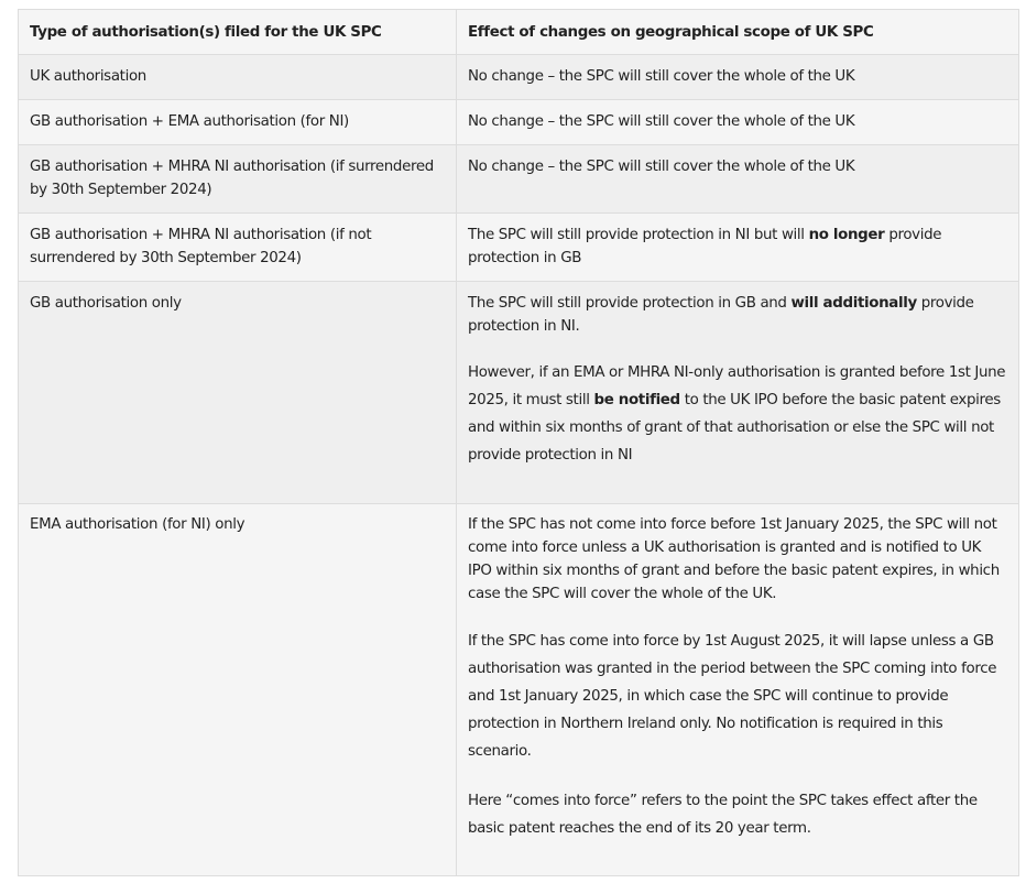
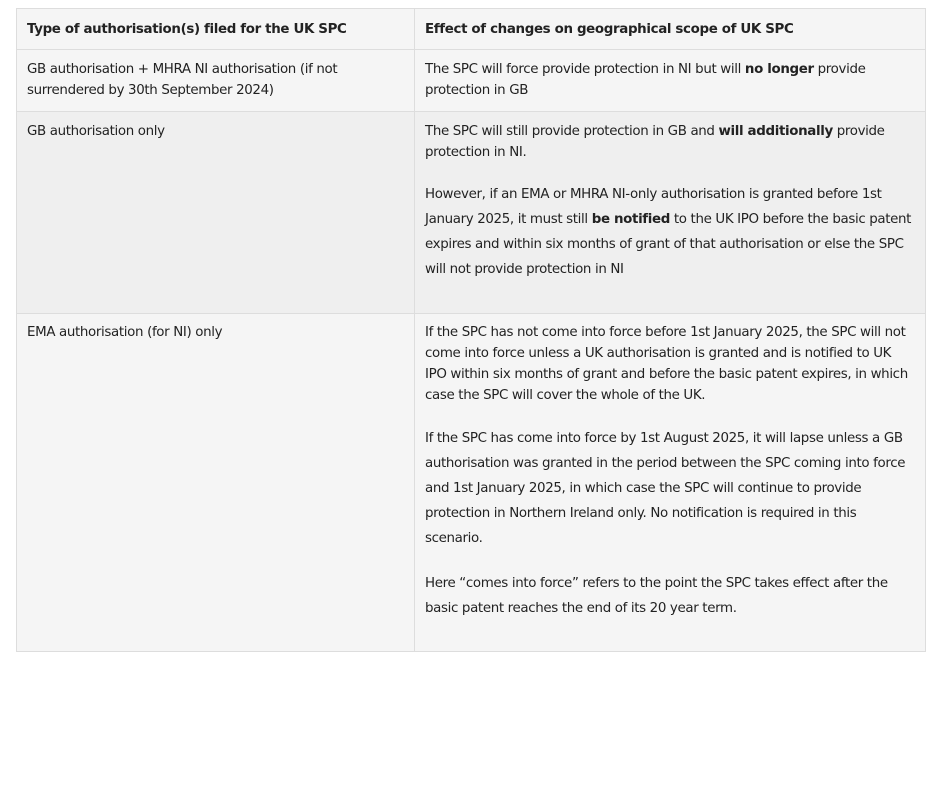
  Type of authorisation(s) filed for the UK SPC	Effect of changes on geographical scope of UK SPC
- UK authorisation	No change – the SPC will still cover the whole of the UK
- GB authorisation + EMA authorisation (for NI)	No change – the SPC will still cover the whole of the UK
- GB authorisation + MHRA NI authorisation (if surrendered by 30th September 2024)	No change – the SPC will still cover the whole of the UK
- GB authorisation + MHRA NI authorisation (if not surrendered by 30th September 2024)	The SPC will still provide protection in NI but will no longer provide protection in GB
+ GB authorisation + MHRA NI authorisation (if not surrendered by 30th September 2024)	The SPC will force provide protection in NI but will no longer provide protection in GB
- GB authorisation only	The SPC will still provide protection in GB and will additionally provide protection in NI. However, if an EMA or MHRA NI-only authorisation is granted before 1st June 2025, it must still be notified to the UK IPO before the basic patent expires and within six months of grant of that authorisation or else the SPC will not provide protection in NI
+ GB authorisation only	The SPC will still provide protection in GB and will additionally provide protection in NI. However, if an EMA or MHRA NI-only authorisation is granted before 1st January 2025, it must still be notified to the UK IPO before the basic patent expires and within six months of grant of that authorisation or else the SPC will not provide protection in NI
  EMA authorisation (for NI) only	If the SPC has not come into force before 1st January 2025, the SPC will not come into force unless a UK authorisation is granted and is notified to UK IPO within six months of grant and before the basic patent expires, in which case the SPC will cover the whole of the UK. If the SPC has come into force by 1st August 2025, it will lapse unless a GB authorisation was granted in the period between the SPC coming into force and 1st January 2025, in which case the SPC will continue to provide protection in Northern Ireland only. No notification is required in this scenario. Here “comes into force” refers to the point the SPC takes effect after the basic patent reaches the end of its 20 year term.
